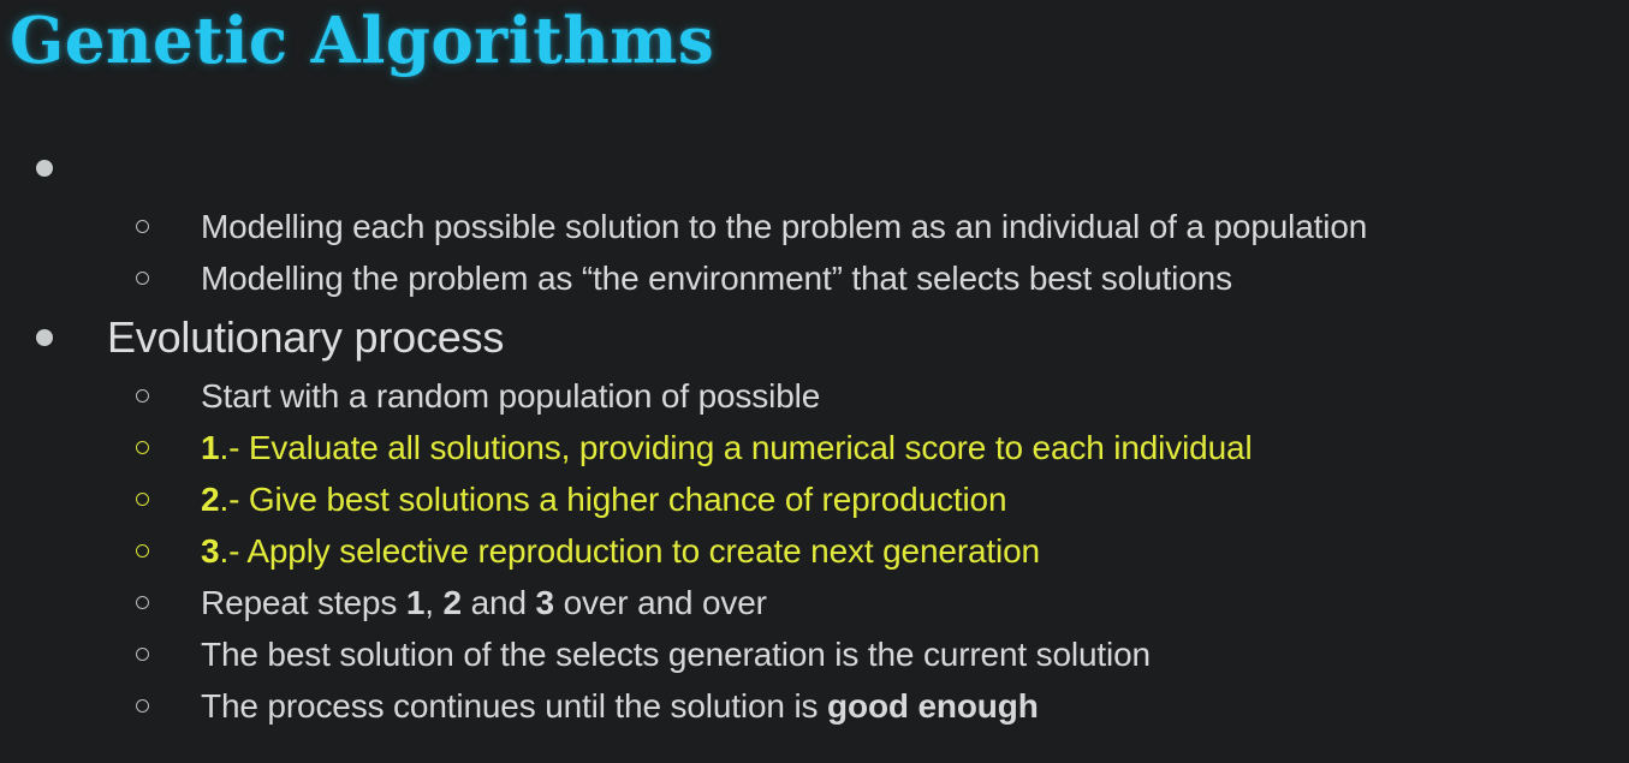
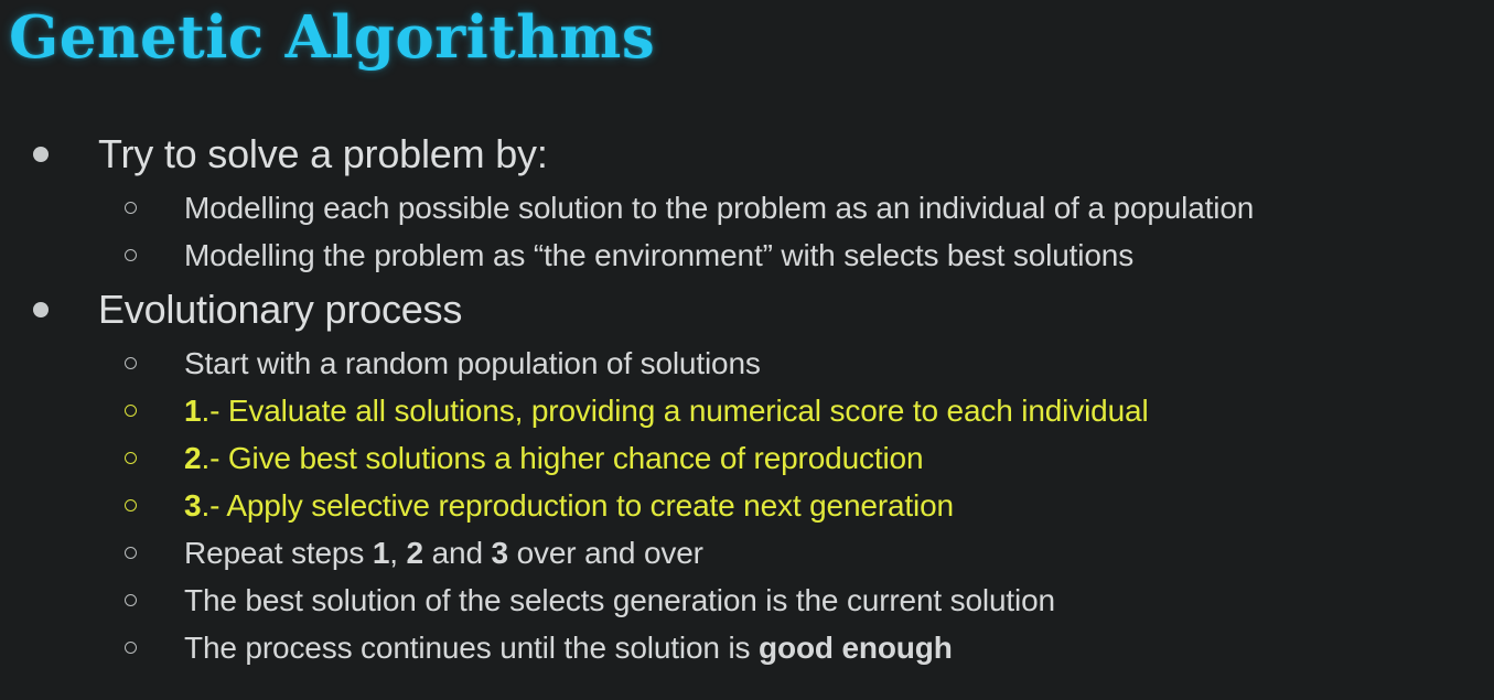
  Genetic Algorithms
+ Try to solve a problem by:
  Modelling each possible solution to the problem as an individual of a population
- Modelling the problem as “the environment” that selects best solutions
+ Modelling the problem as “the environment” with selects best solutions
  Evolutionary process
- Start with a random population of possible
+ Start with a random population of solutions
  1.- Evaluate all solutions, providing a numerical score to each individual
  2.- Give best solutions a higher chance of reproduction
  3.- Apply selective reproduction to create next generation
  Repeat steps 1, 2 and 3 over and over
  The best solution of the selects generation is the current solution
  The process continues until the solution is good enough
